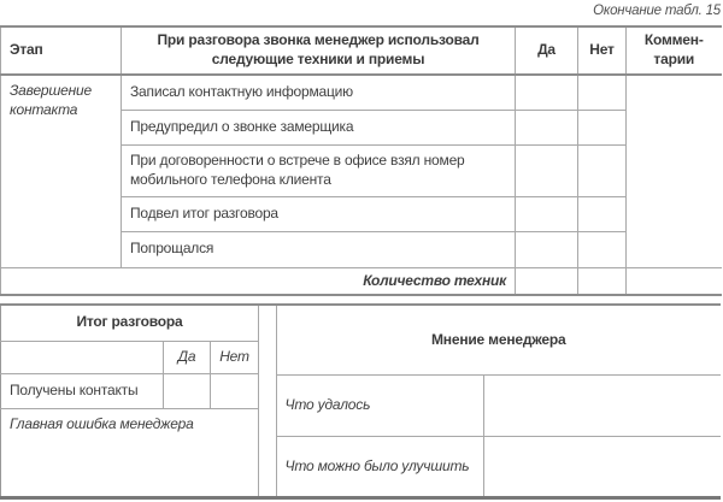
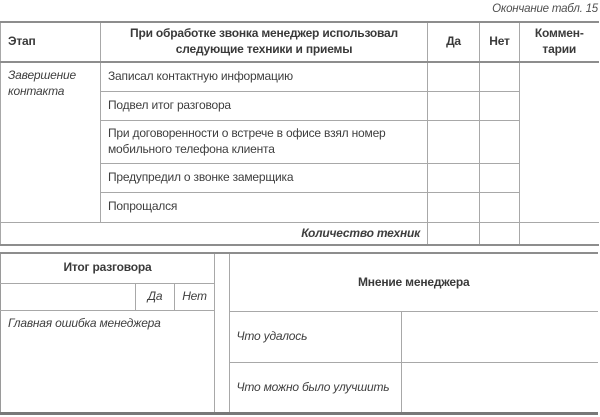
  Окончание табл. 15
- Этап	При разговора звонка менеджер использовал следующие техники и приемы	Да	Нет	Коммен- тарии
+ Этап	При обработке звонка менеджер использовал следующие техники и приемы	Да	Нет	Коммен- тарии
  Завершение контакта	Записал контактную информацию
- Предупредил о звонке замерщика
+ Подвел итог разговора
  При договоренности о встрече в офисе взял номер мобильного телефона клиента
- Подвел итог разговора
+ Предупредил о звонке замерщика
  Попрощался
  Количество техник
  Итог разговора
  	Да	Нет
- Получены контакты
  Главная ошибка менеджера
  Мнение менеджера
  Что удалось
  Что можно было улучшить
